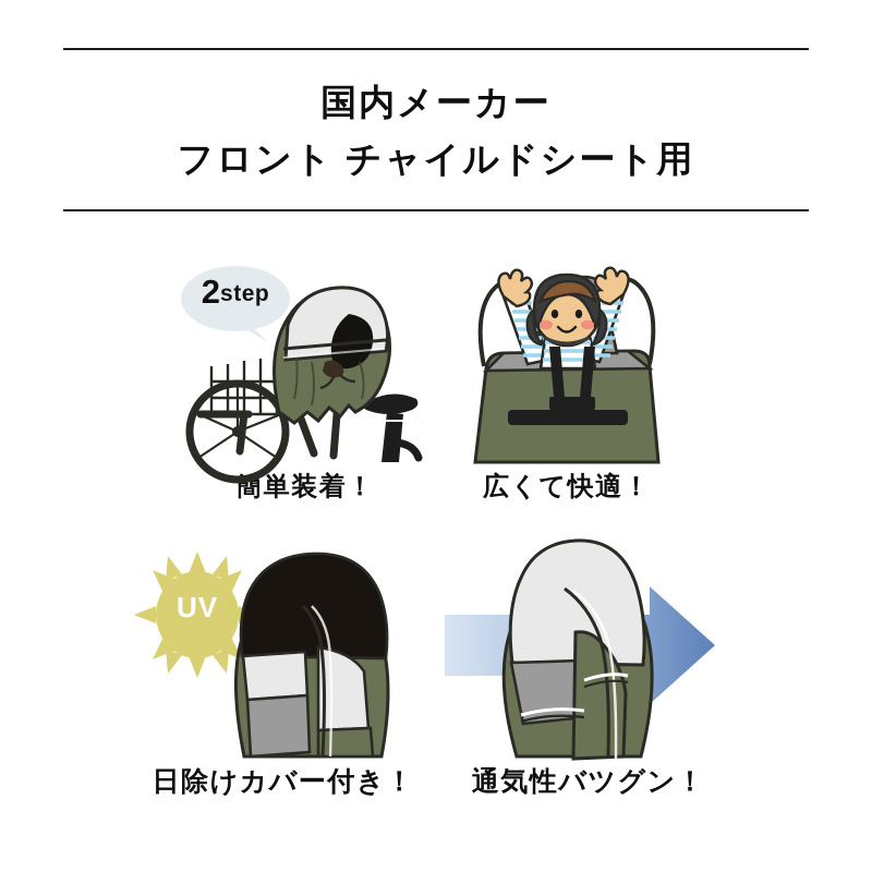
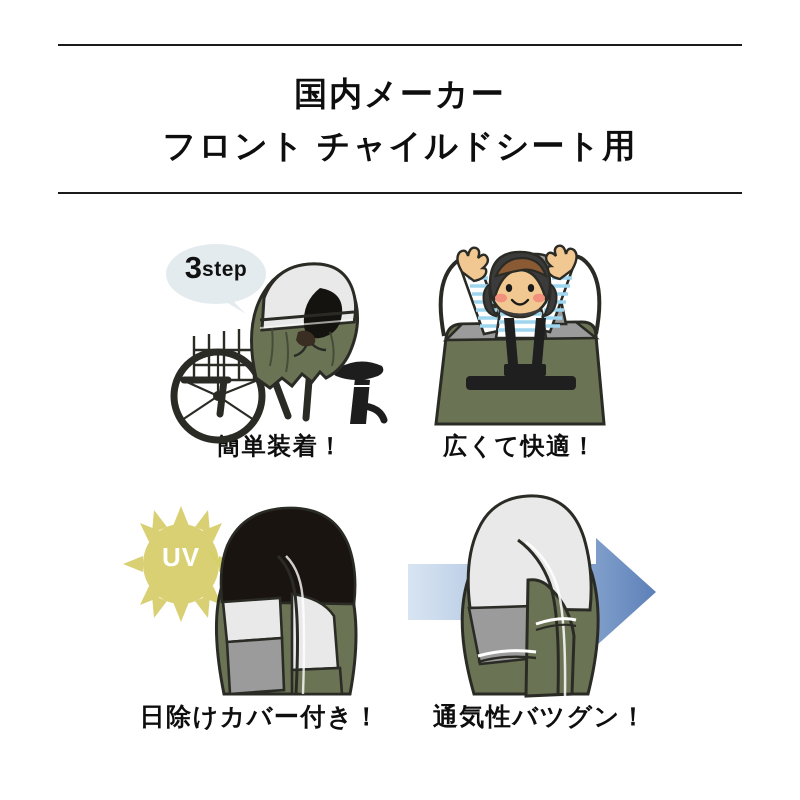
  国内メーカー
  フロント チャイルドシート用
- 2step
+ 3step
  簡単装着！
  広くて快適！
  UV
  日除けカバー付き！
  通気性バツグン！
